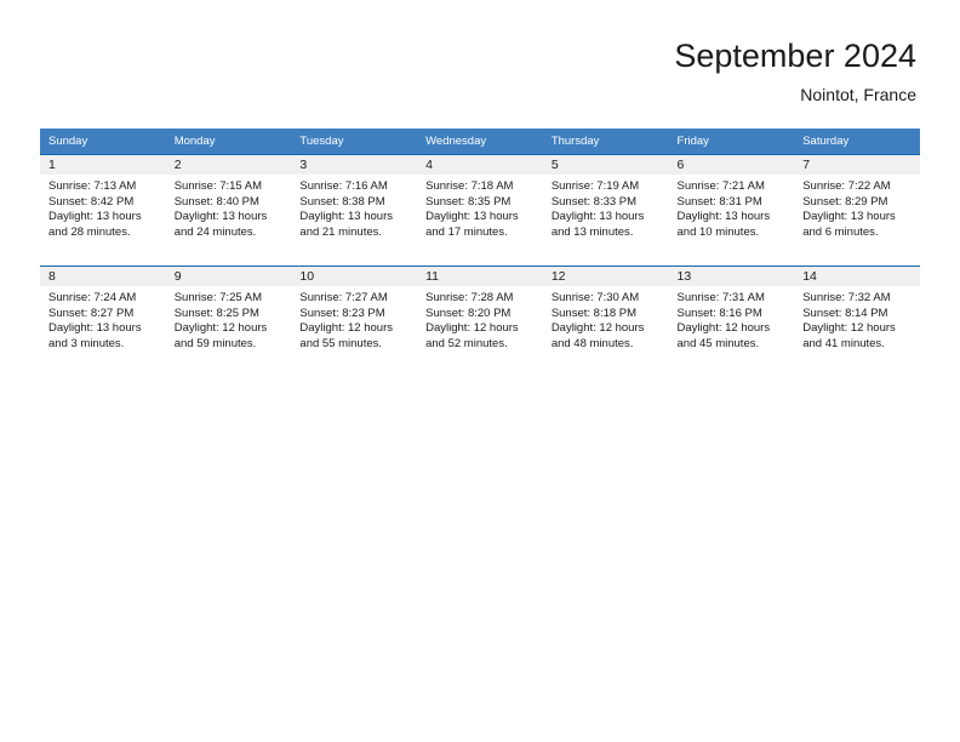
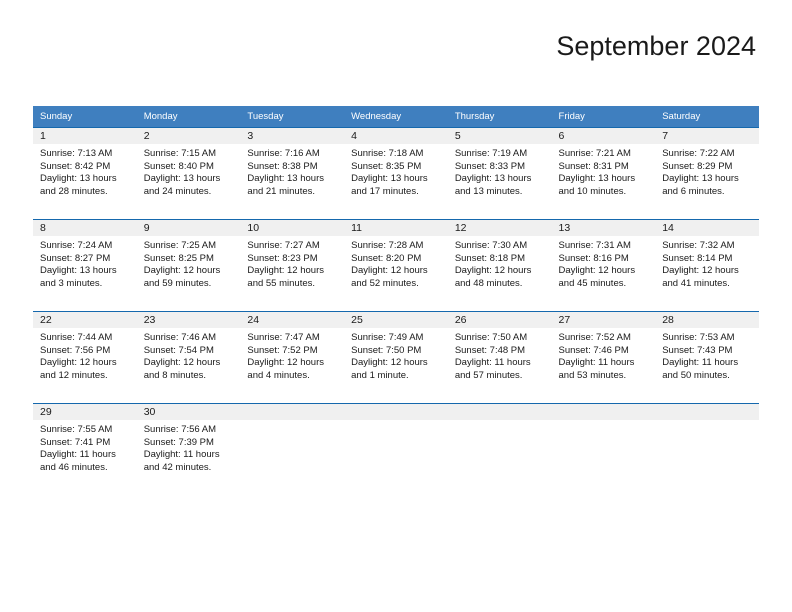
  September 2024
- Nointot, France
  Sunday	Monday	Tuesday	Wednesday	Thursday	Friday	Saturday
  1Sunrise: 7:13 AMSunset: 8:42 PMDaylight: 13 hoursand 28 minutes.	2Sunrise: 7:15 AMSunset: 8:40 PMDaylight: 13 hoursand 24 minutes.	3Sunrise: 7:16 AMSunset: 8:38 PMDaylight: 13 hoursand 21 minutes.	4Sunrise: 7:18 AMSunset: 8:35 PMDaylight: 13 hoursand 17 minutes.	5Sunrise: 7:19 AMSunset: 8:33 PMDaylight: 13 hoursand 13 minutes.	6Sunrise: 7:21 AMSunset: 8:31 PMDaylight: 13 hoursand 10 minutes.	7Sunrise: 7:22 AMSunset: 8:29 PMDaylight: 13 hoursand 6 minutes.
  8Sunrise: 7:24 AMSunset: 8:27 PMDaylight: 13 hoursand 3 minutes.	9Sunrise: 7:25 AMSunset: 8:25 PMDaylight: 12 hoursand 59 minutes.	10Sunrise: 7:27 AMSunset: 8:23 PMDaylight: 12 hoursand 55 minutes.	11Sunrise: 7:28 AMSunset: 8:20 PMDaylight: 12 hoursand 52 minutes.	12Sunrise: 7:30 AMSunset: 8:18 PMDaylight: 12 hoursand 48 minutes.	13Sunrise: 7:31 AMSunset: 8:16 PMDaylight: 12 hoursand 45 minutes.	14Sunrise: 7:32 AMSunset: 8:14 PMDaylight: 12 hoursand 41 minutes.
+ 22Sunrise: 7:44 AMSunset: 7:56 PMDaylight: 12 hoursand 12 minutes.	23Sunrise: 7:46 AMSunset: 7:54 PMDaylight: 12 hoursand 8 minutes.	24Sunrise: 7:47 AMSunset: 7:52 PMDaylight: 12 hoursand 4 minutes.	25Sunrise: 7:49 AMSunset: 7:50 PMDaylight: 12 hoursand 1 minute.	26Sunrise: 7:50 AMSunset: 7:48 PMDaylight: 11 hoursand 57 minutes.	27Sunrise: 7:52 AMSunset: 7:46 PMDaylight: 11 hoursand 53 minutes.	28Sunrise: 7:53 AMSunset: 7:43 PMDaylight: 11 hoursand 50 minutes.
+ 29Sunrise: 7:55 AMSunset: 7:41 PMDaylight: 11 hoursand 46 minutes.	30Sunrise: 7:56 AMSunset: 7:39 PMDaylight: 11 hoursand 42 minutes.
